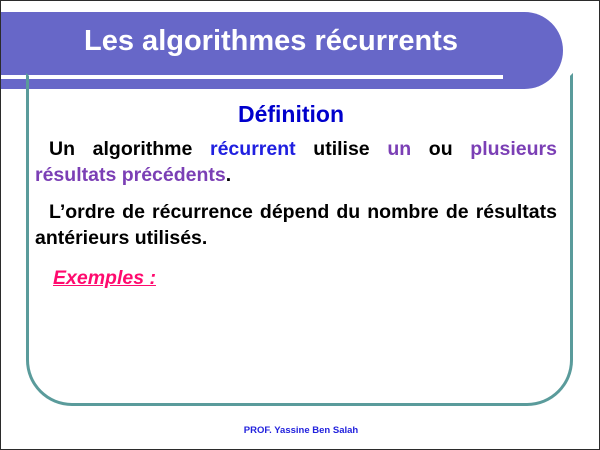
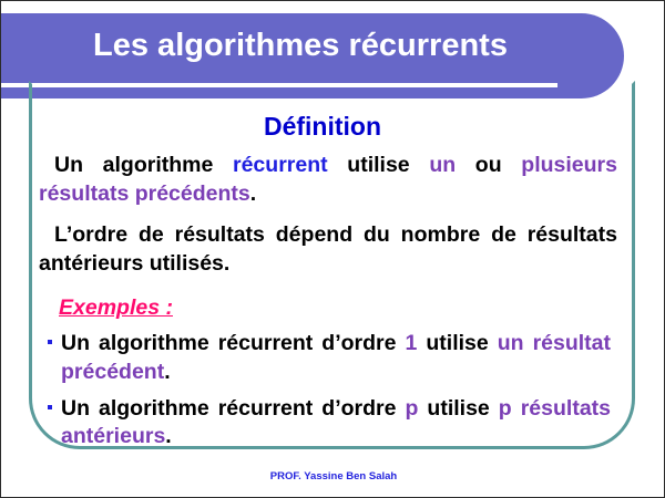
  Les algorithmes récurrents
  Définition
  Un algorithme récurrent utilise un ou plusieurs résultats précédents.
- L’ordre de récurrence dépend du nombre de résultats antérieurs utilisés.
+ L’ordre de résultats dépend du nombre de résultats antérieurs utilisés.
  Exemples :
+ Un algorithme récurrent d’ordre 1 utilise un résultat précédent.
+ Un algorithme récurrent d’ordre p utilise p résultats antérieurs.
  PROF. Yassine Ben Salah
